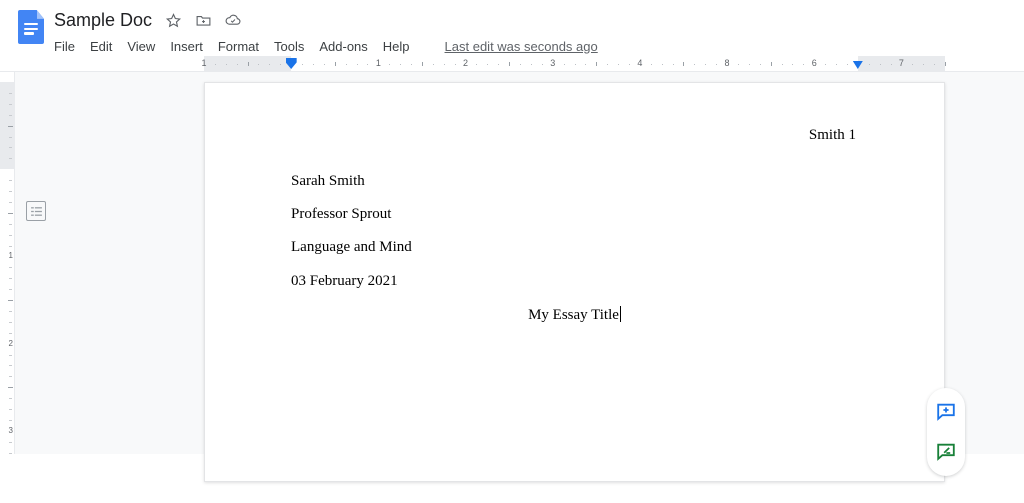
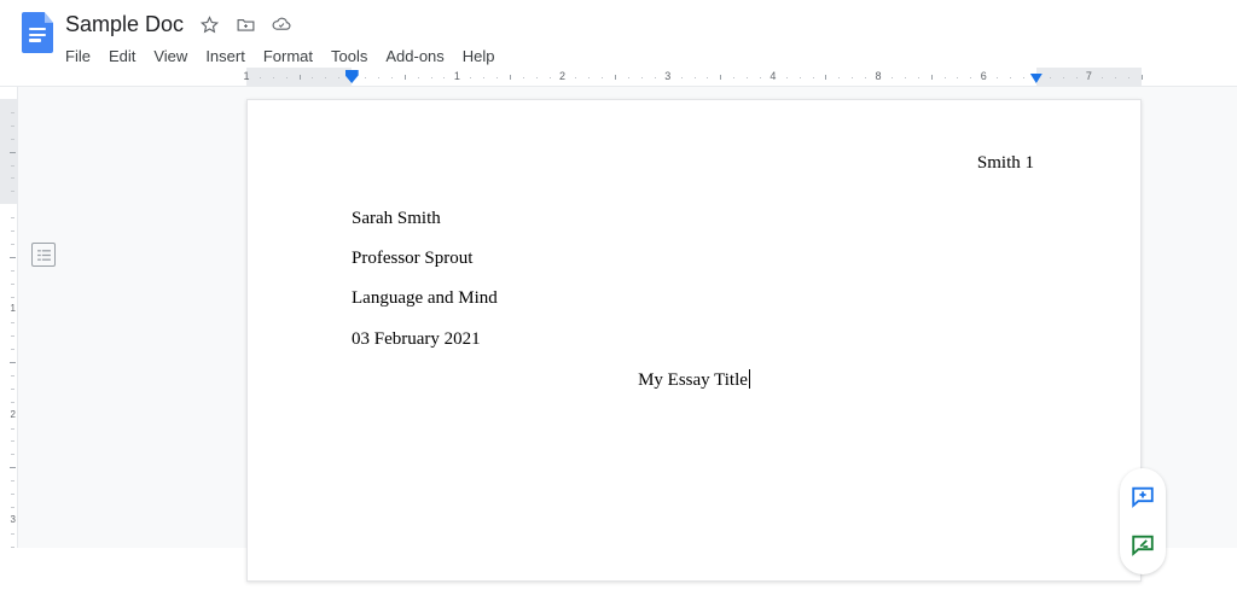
  Sample Doc
  File
  Edit
  View
  Insert
  Format
  Tools
  Add-ons
  Help
- Last edit was seconds ago
  1
  1
  2
  3
  4
  8
  6
  7
  1
  2
  3
  Smith 1
  Sarah Smith
  Professor Sprout
  Language and Mind
  03 February 2021
  My Essay Title
